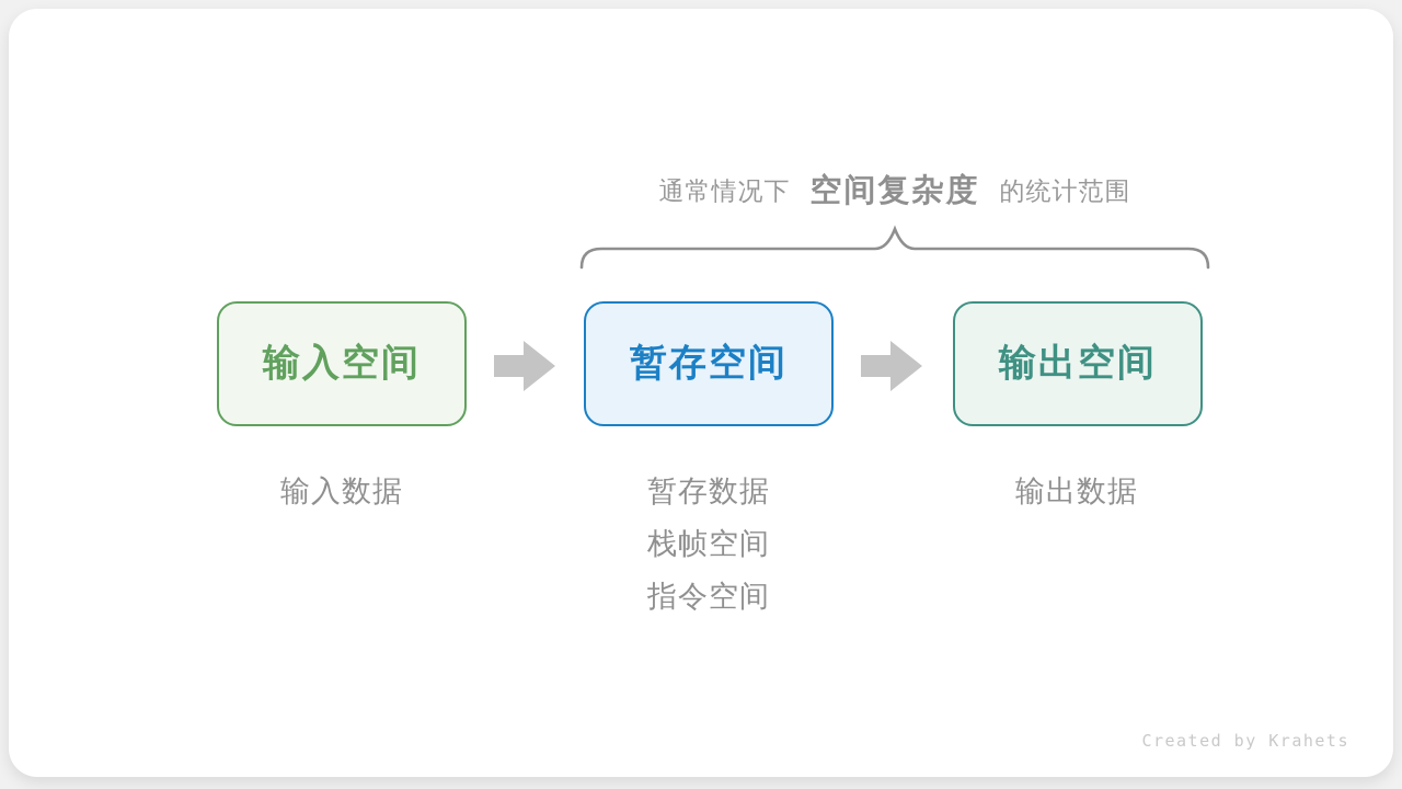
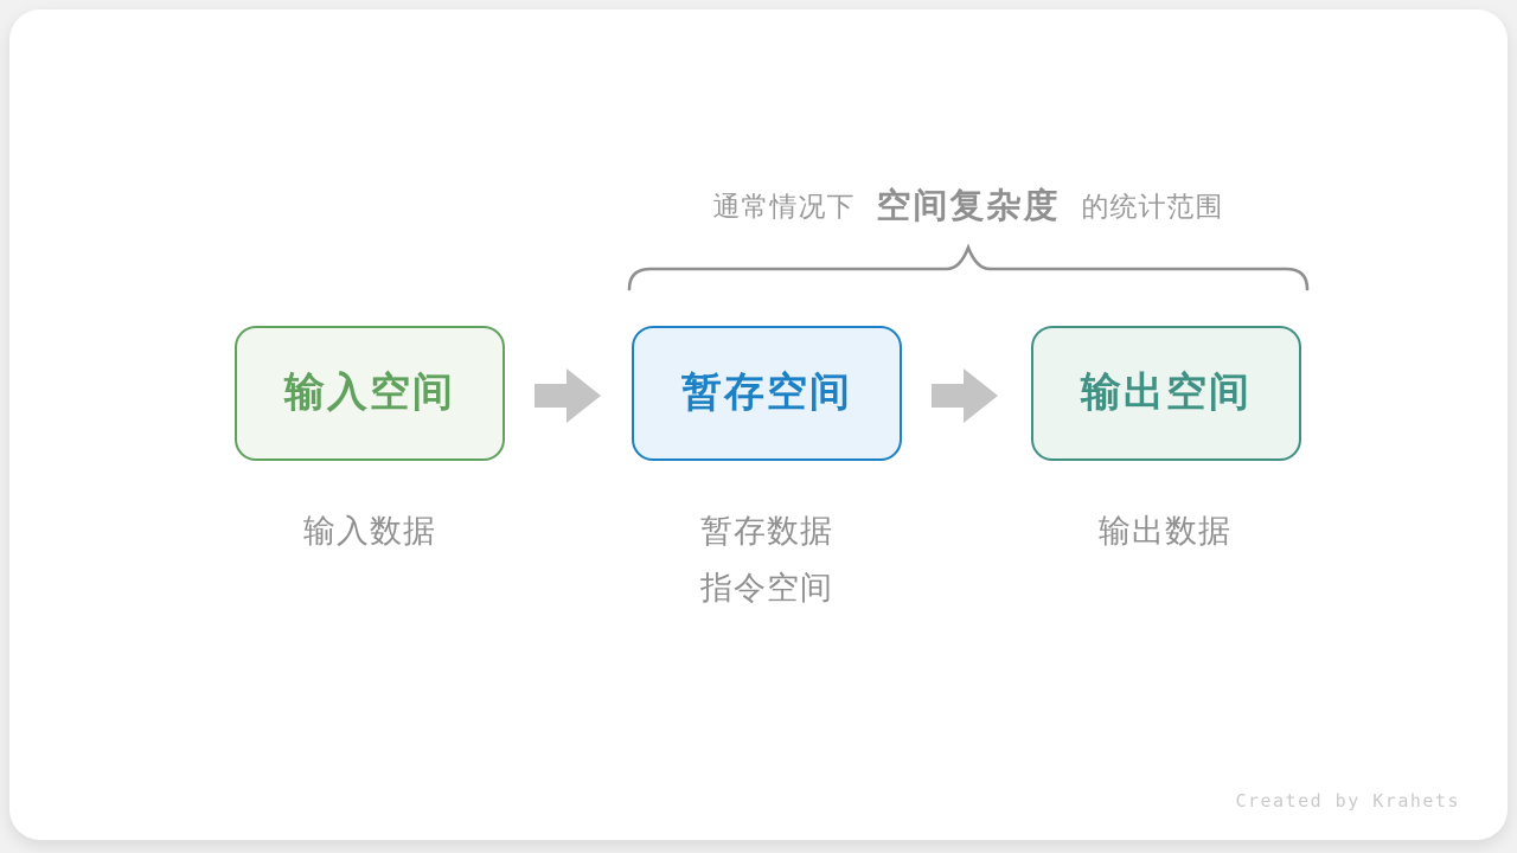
  通常情况下
  空间复杂度
  的统计范围
  输入空间
  暂存空间
  输出空间
  输入数据
  暂存数据
- 栈帧空间
  指令空间
  输出数据
  Created by Krahets
